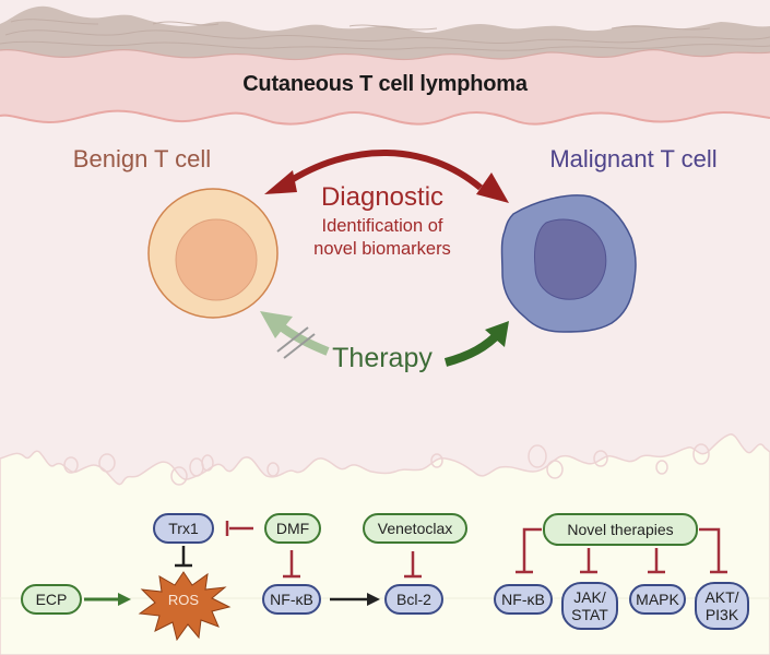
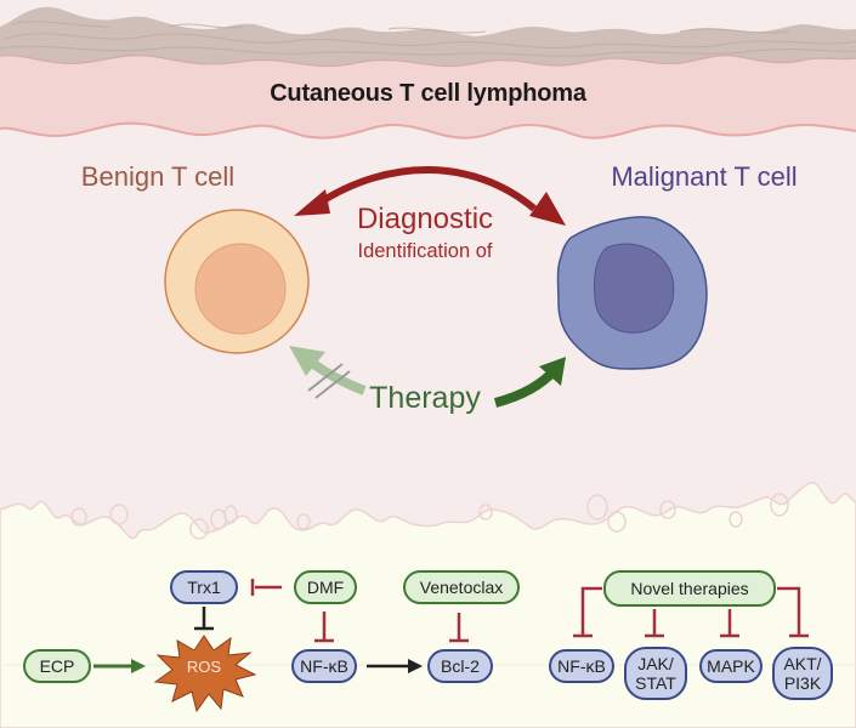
  Cutaneous T cell lymphoma
  Benign T cell
  Malignant T cell
  Diagnostic
  Identification of
- novel biomarkers
  Therapy
  ECP
  Trx1
  ROS
  DMF
  NF-κB
  Bcl-2
  Venetoclax
  Novel therapies
  NF-κB
  JAK/
  STAT
  MAPK
  AKT/
  PI3K
